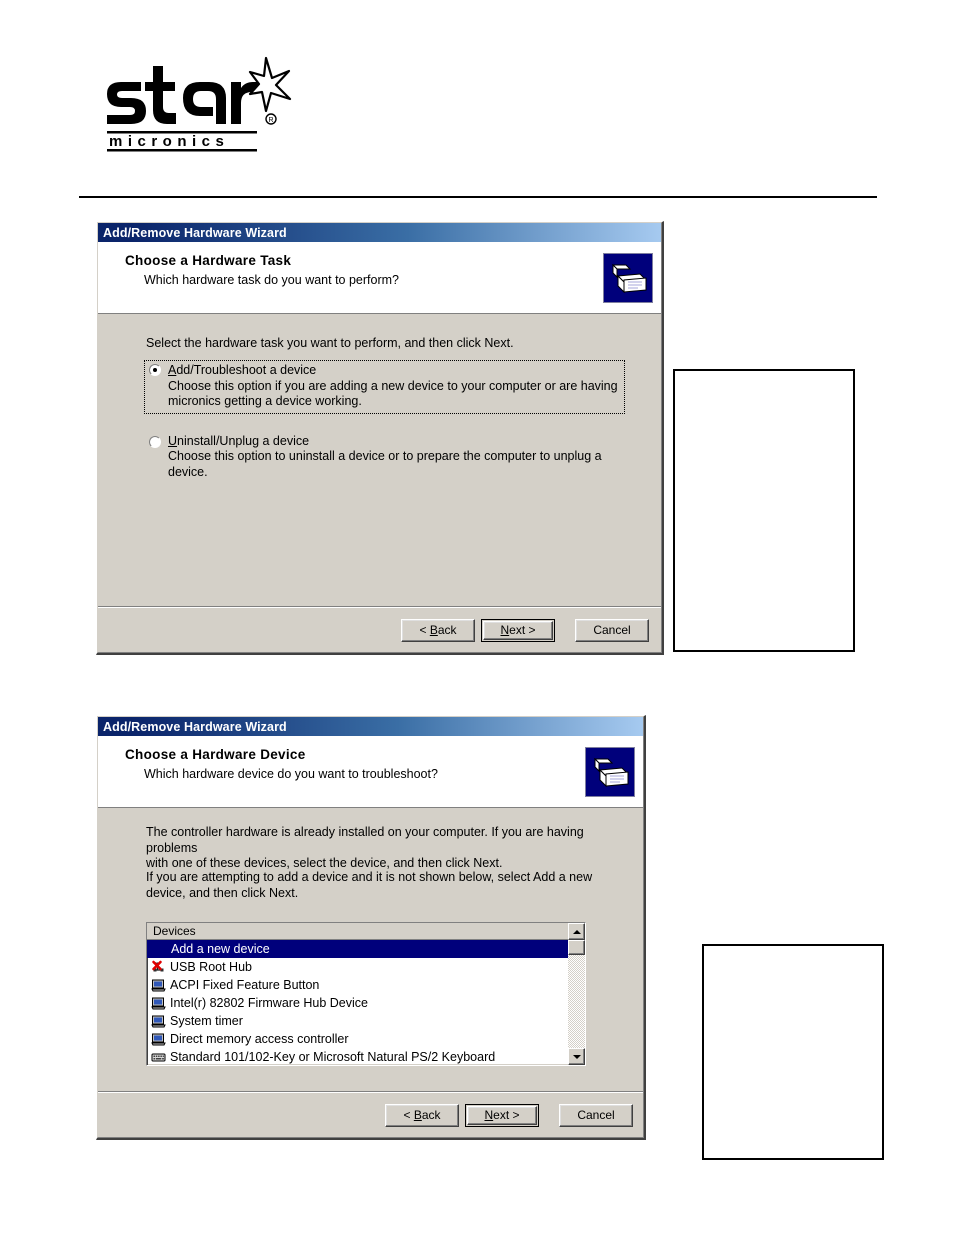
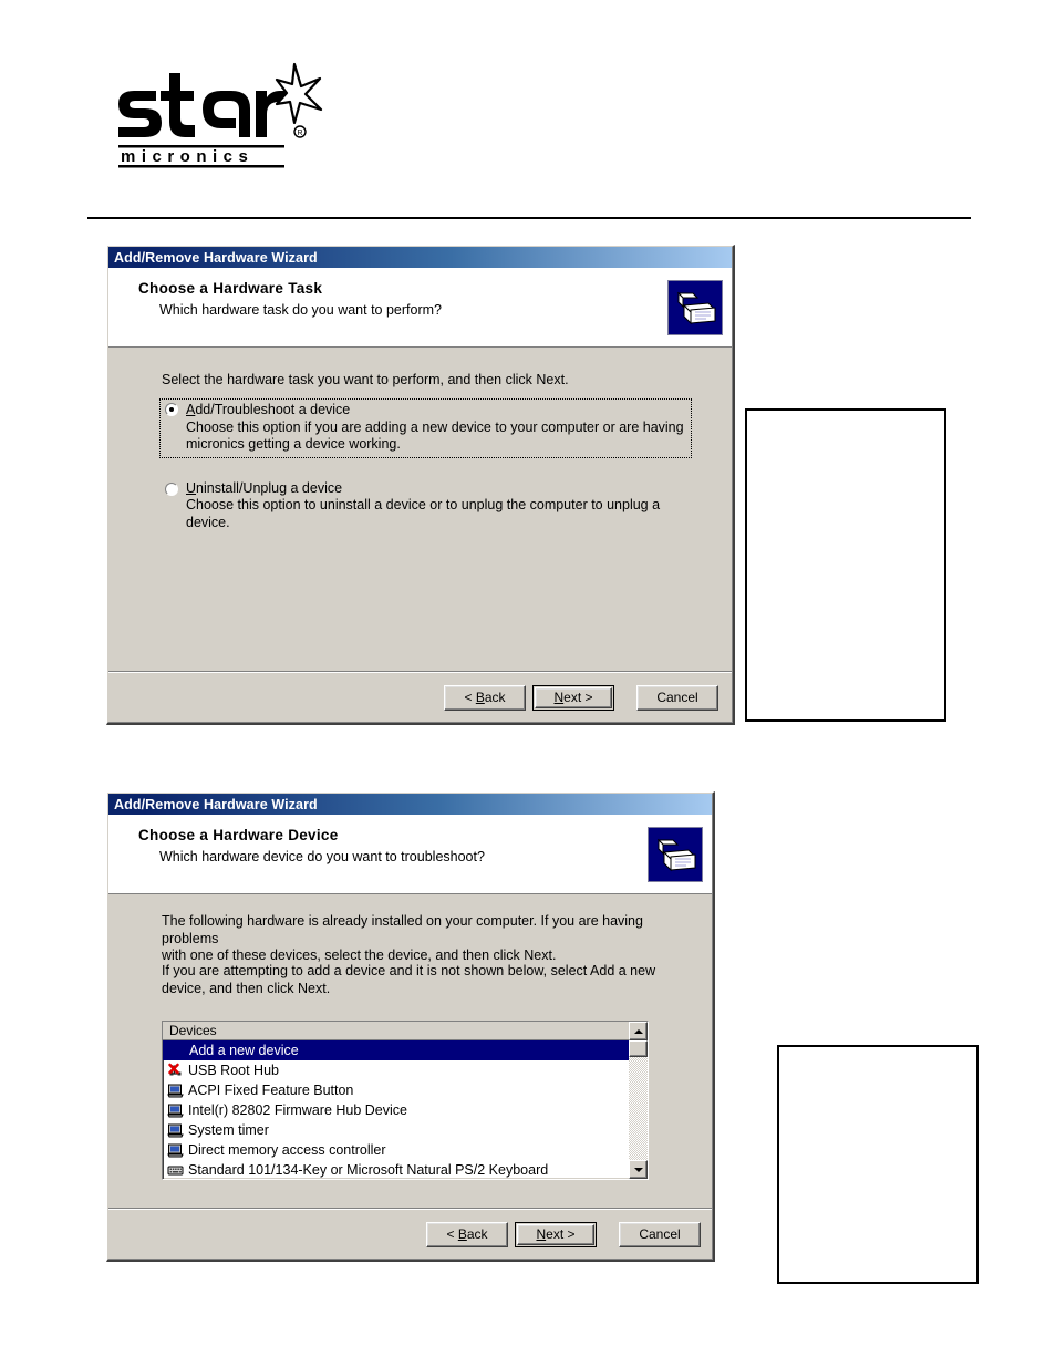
  micronics
  Add/Remove Hardware Wizard
  Choose a Hardware Task
  Which hardware task do you want to perform?
  Select the hardware task you want to perform, and then click Next.
  Add/Troubleshoot a device
  Choose this option if you are adding a new device to your computer or are having
  micronics getting a device working.
  Uninstall/Unplug a device
- Choose this option to uninstall a device or to prepare the computer to unplug a
+ Choose this option to uninstall a device or to unplug the computer to unplug a
  device.
  < Back
  Next >
  Cancel
  Add/Remove Hardware Wizard
  Choose a Hardware Device
  Which hardware device do you want to troubleshoot?
- The controller hardware is already installed on your computer. If you are having problems
+ The following hardware is already installed on your computer. If you are having problems
  with one of these devices, select the device, and then click Next.
  If you are attempting to add a device and it is not shown below, select Add a new
  device, and then click Next.
  Devices
  Add a new device
  USB Root Hub
  ACPI Fixed Feature Button
  Intel(r) 82802 Firmware Hub Device
  System timer
  Direct memory access controller
- Standard 101/102-Key or Microsoft Natural PS/2 Keyboard
+ Standard 101/134-Key or Microsoft Natural PS/2 Keyboard
  < Back
  Next >
  Cancel
